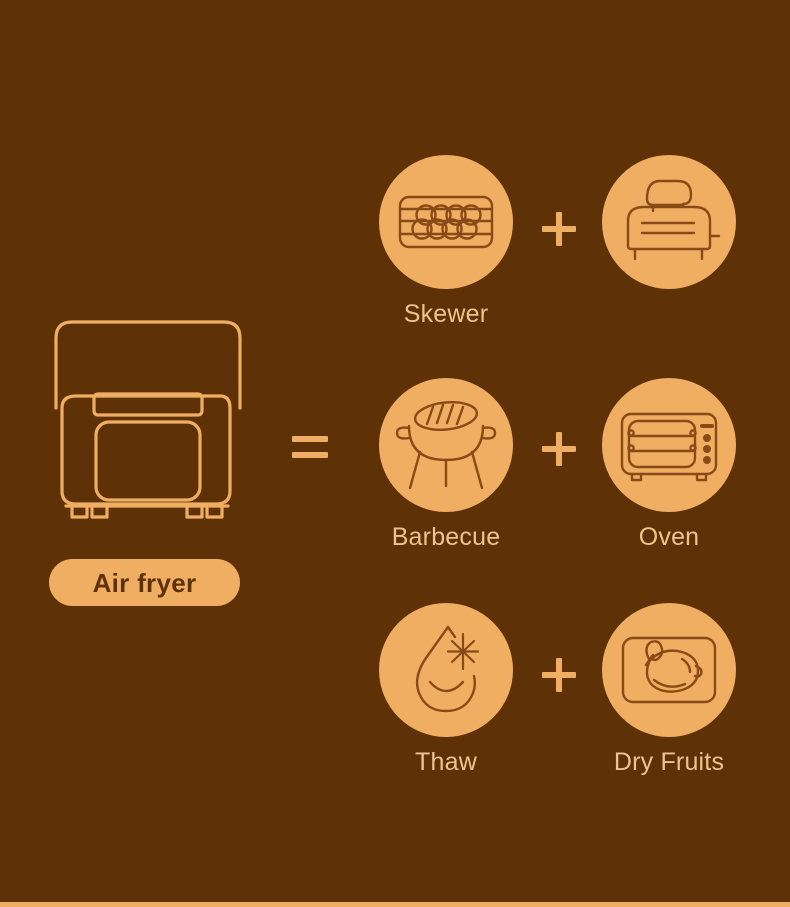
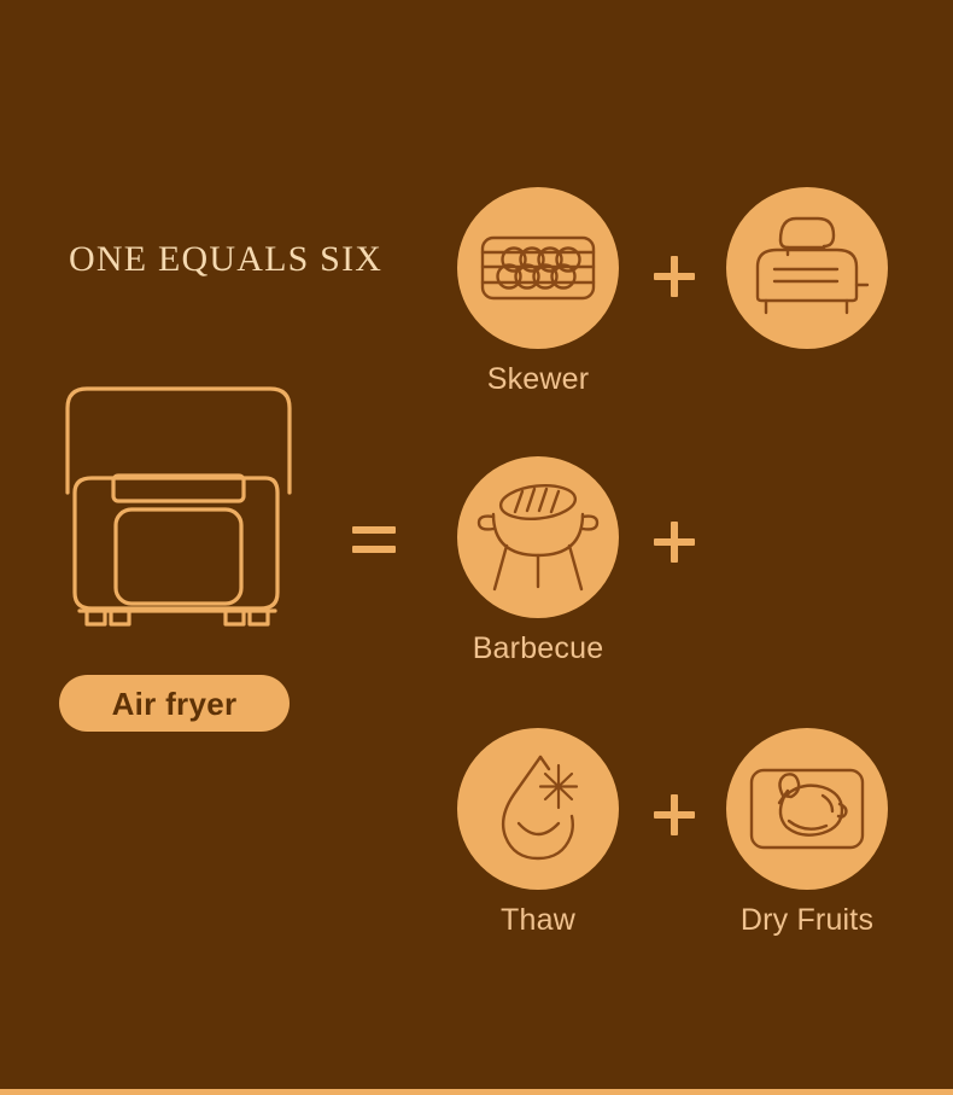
+ ONE EQUALS SIX
  Air fryer
  Skewer
  Barbecue
- Oven
  Thaw
  Dry Fruits
